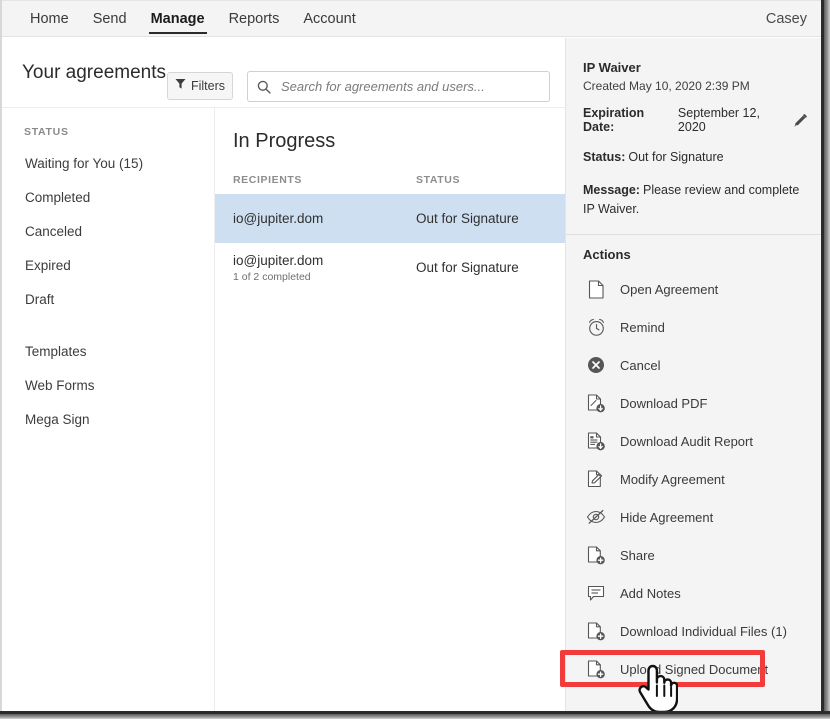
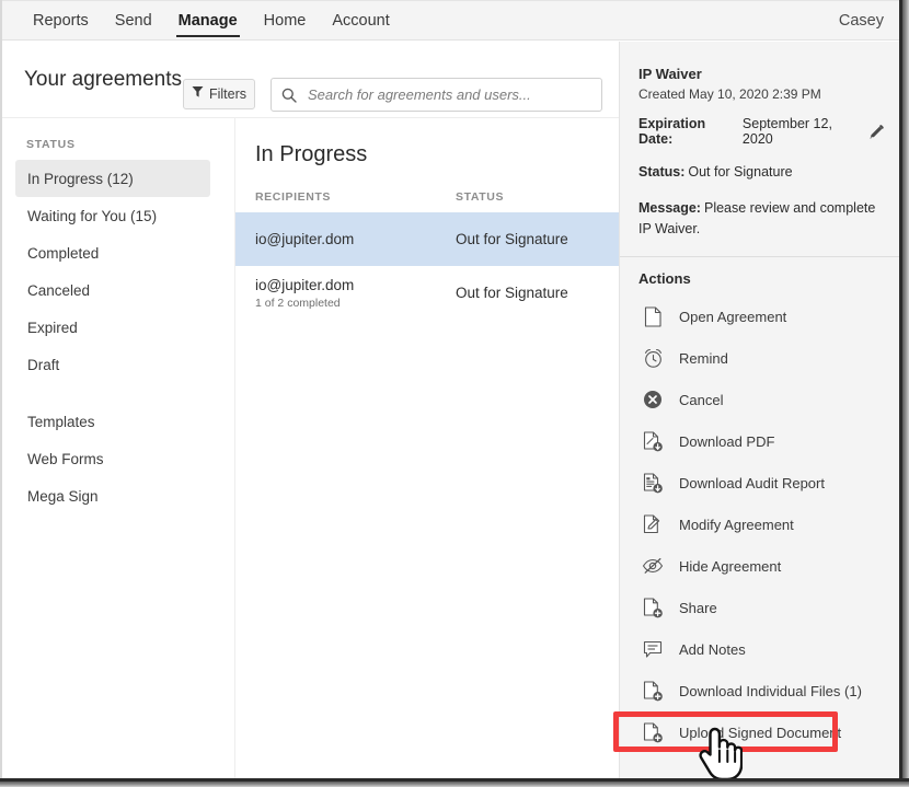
- Home
+ Reports
  Send
  Manage
- Reports
+ Home
  Account
  Casey
  Your agreements
  Filters
  Search for agreements and users...
  STATUS
+ In Progress (12)
  Waiting for You (15)
  Completed
  Canceled
  Expired
  Draft
  Templates
  Web Forms
  Mega Sign
  In Progress
  RECIPIENTS
  STATUS
  io@jupiter.dom
  Out for Signature
  io@jupiter.dom
  1 of 2 completed
  Out for Signature
  IP Waiver
  Created May 10, 2020 2:39 PM
  Expiration Date:
  September 12, 2020
  Status: Out for Signature
  Message: Please review and complete IP Waiver.
  Actions
  Open Agreement
  Remind
  Cancel
  Download PDF
  Download Audit Report
  Modify Agreement
  Hide Agreement
  Share
  Add Notes
  Download Individual Files (1)
  Uplo Signed Document
